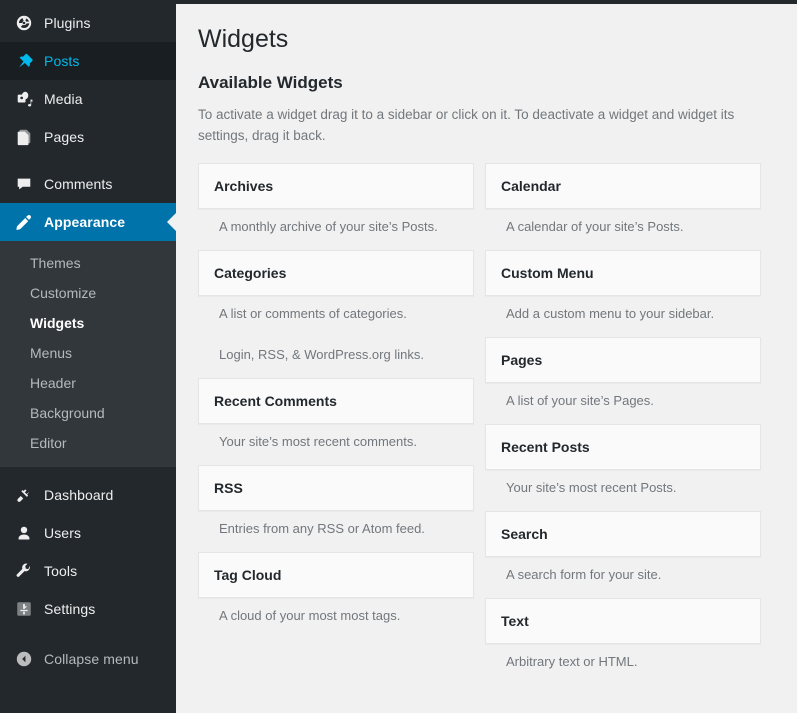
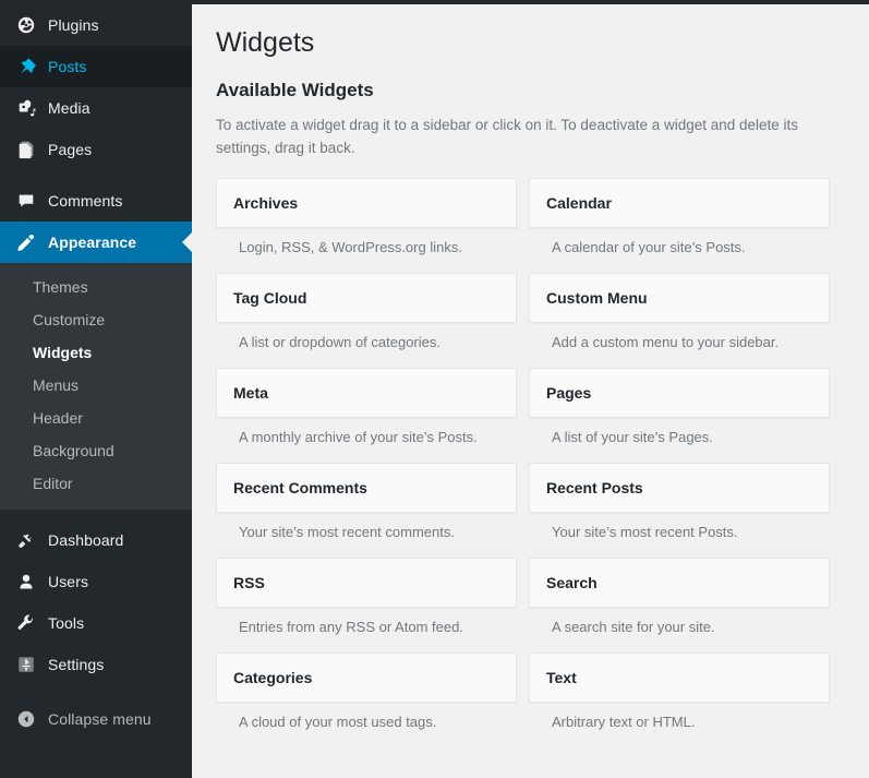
  Plugins
  Posts
  Media
  Pages
  Comments
  Appearance
  Themes
  Customize
  Widgets
  Menus
  Header
  Background
  Editor
  Dashboard
  Users
  Tools
  Settings
  Collapse menu
  Widgets
  Available Widgets
- To activate a widget drag it to a sidebar or click on it. To deactivate a widget and widget its settings, drag it back.
+ To activate a widget drag it to a sidebar or click on it. To deactivate a widget and delete its settings, drag it back.
  Archives
- A monthly archive of your site’s Posts.
+ Login, RSS, & WordPress.org links.
- Categories
+ Tag Cloud
- A list or comments of categories.
+ A list or dropdown of categories.
+ Meta
- Login, RSS, & WordPress.org links.
+ A monthly archive of your site’s Posts.
  Recent Comments
  Your site’s most recent comments.
  RSS
  Entries from any RSS or Atom feed.
- Tag Cloud
+ Categories
- A cloud of your most most tags.
+ A cloud of your most used tags.
  Calendar
  A calendar of your site’s Posts.
  Custom Menu
  Add a custom menu to your sidebar.
  Pages
  A list of your site’s Pages.
  Recent Posts
  Your site’s most recent Posts.
  Search
- A search form for your site.
+ A search site for your site.
  Text
  Arbitrary text or HTML.
